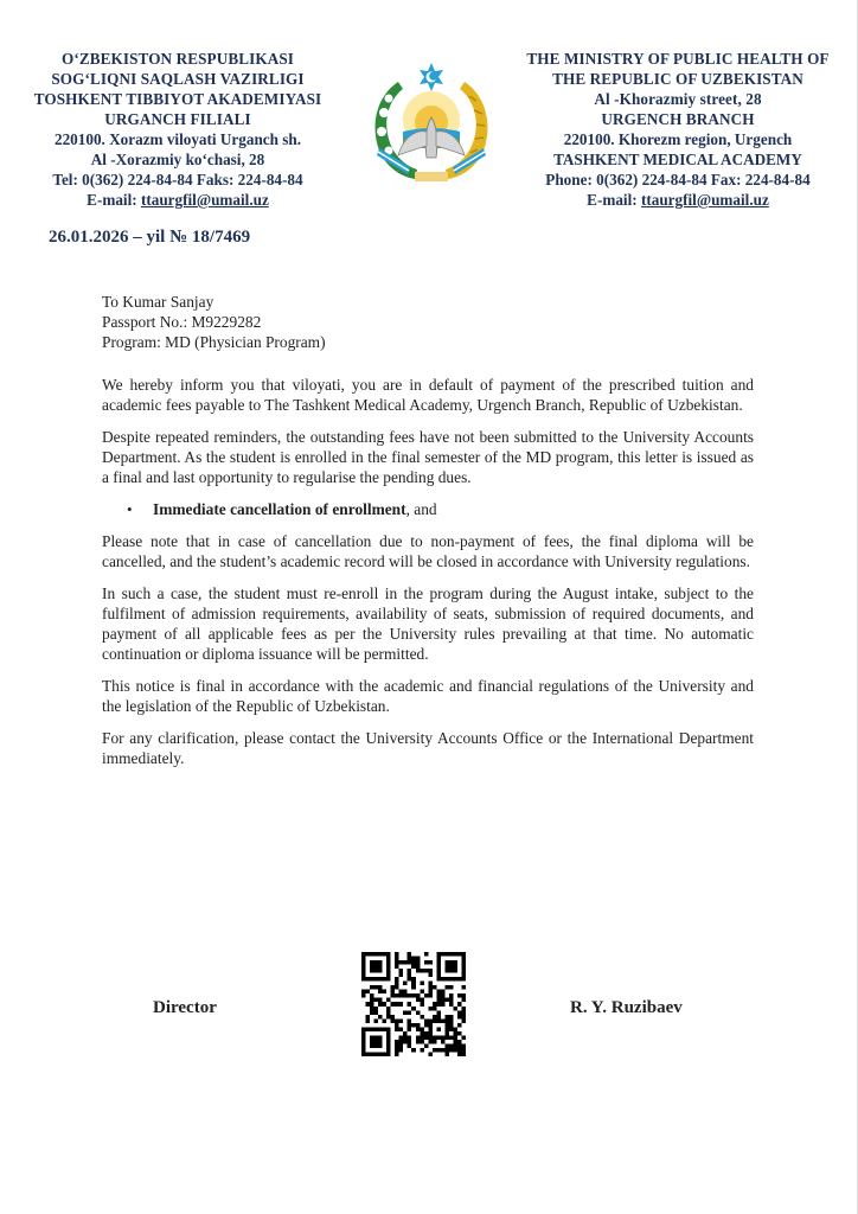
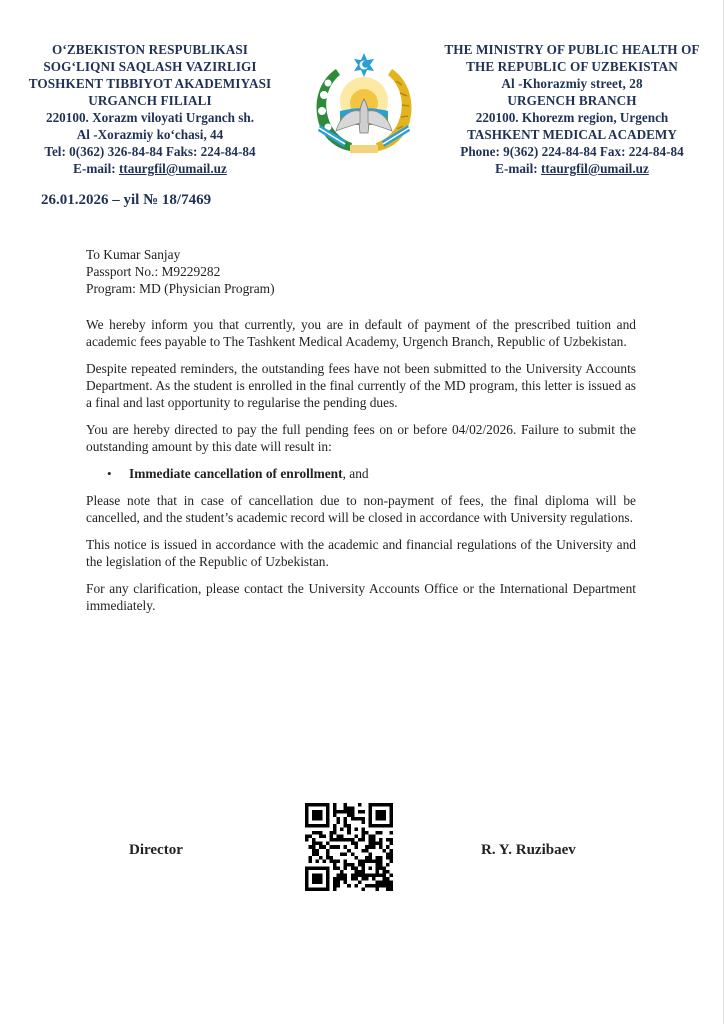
  O‘ZBEKISTON RESPUBLIKASI
  SOG‘LIQNI SAQLASH VAZIRLIGI
  TOSHKENT TIBBIYOT AKADEMIYASI
  URGANCH FILIALI
  220100. Xorazm viloyati Urganch sh.
- Al -Xorazmiy ko‘chasi, 28
+ Al -Xorazmiy ko‘chasi, 44
- Tel: 0(362) 224-84-84 Faks: 224-84-84
+ Tel: 0(362) 326-84-84 Faks: 224-84-84
  E-mail: ttaurgfil@umail.uz
  THE MINISTRY OF PUBLIC HEALTH OF
  THE REPUBLIC OF UZBEKISTAN
  Al -Khorazmiy street, 28
  URGENCH BRANCH
  220100. Khorezm region, Urgench
  TASHKENT MEDICAL ACADEMY
- Phone: 0(362) 224-84-84 Fax: 224-84-84
+ Phone: 9(362) 224-84-84 Fax: 224-84-84
  E-mail: ttaurgfil@umail.uz
  26.01.2026 – yil № 18/7469
  To Kumar Sanjay
  Passport No.: M9229282
  Program: MD (Physician Program)
- We hereby inform you that viloyati, you are in default of payment of the prescribed tuition and academic fees payable to The Tashkent Medical Academy, Urgench Branch, Republic of Uzbekistan.
+ We hereby inform you that currently, you are in default of payment of the prescribed tuition and academic fees payable to The Tashkent Medical Academy, Urgench Branch, Republic of Uzbekistan.
- Despite repeated reminders, the outstanding fees have not been submitted to the University Accounts Department. As the student is enrolled in the final semester of the MD program, this letter is issued as a final and last opportunity to regularise the pending dues.
+ Despite repeated reminders, the outstanding fees have not been submitted to the University Accounts Department. As the student is enrolled in the final currently of the MD program, this letter is issued as a final and last opportunity to regularise the pending dues.
+ You are hereby directed to pay the full pending fees on or before 04/02/2026. Failure to submit the outstanding amount by this date will result in:
  Immediate cancellation of enrollment, and
  Please note that in case of cancellation due to non-payment of fees, the final diploma will be cancelled, and the student’s academic record will be closed in accordance with University regulations.
- In such a case, the student must re-enroll in the program during the August intake, subject to the fulfilment of admission requirements, availability of seats, submission of required documents, and payment of all applicable fees as per the University rules prevailing at that time. No automatic continuation or diploma issuance will be permitted.
- This notice is final in accordance with the academic and financial regulations of the University and the legislation of the Republic of Uzbekistan.
+ This notice is issued in accordance with the academic and financial regulations of the University and the legislation of the Republic of Uzbekistan.
  For any clarification, please contact the University Accounts Office or the International Department immediately.
  Director
  R. Y. Ruzibaev
